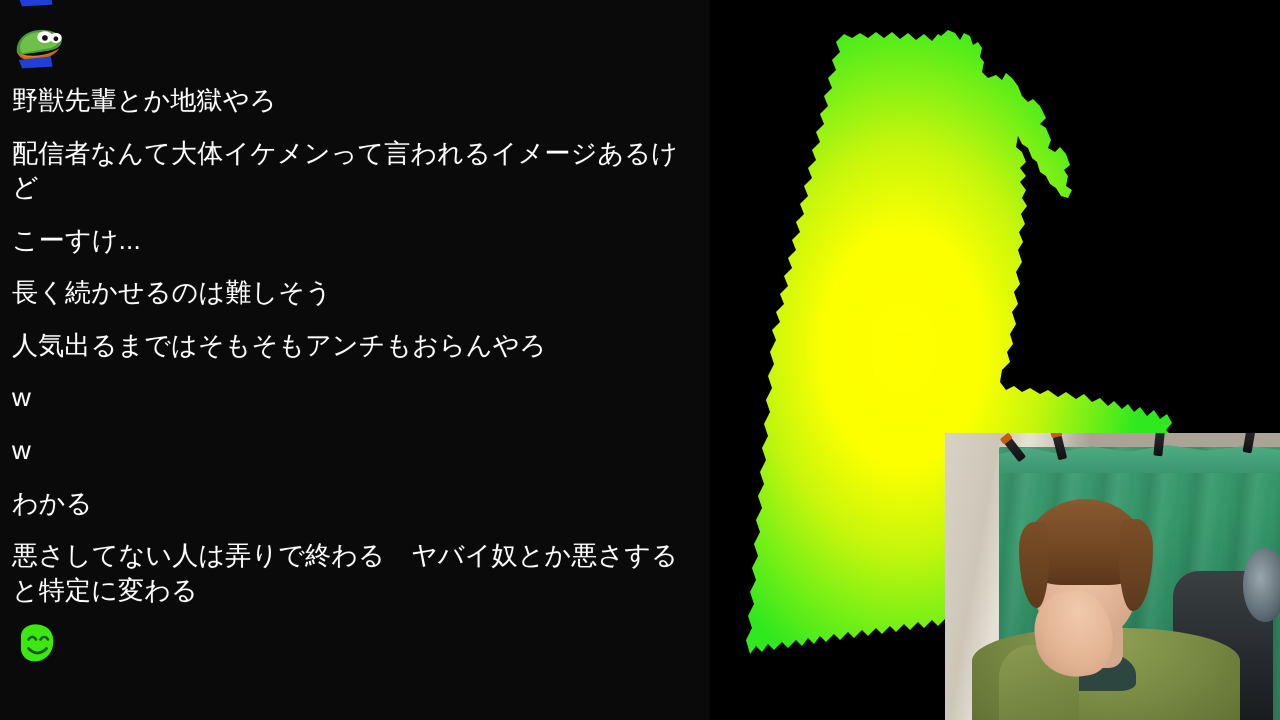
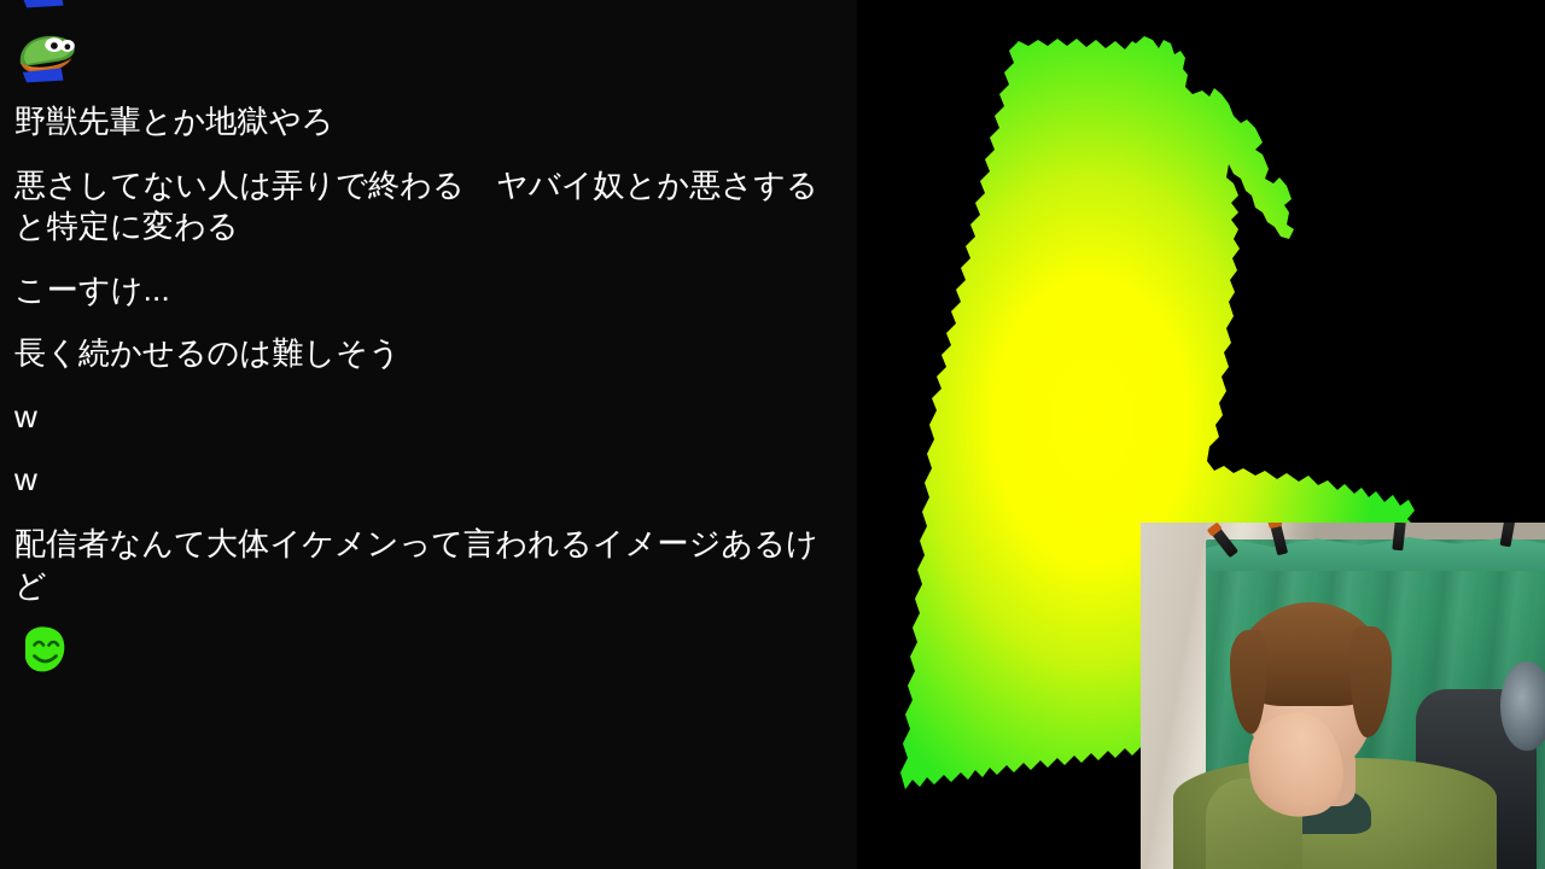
  野獣先輩とか地獄やろ
- 配信者なんて大体イケメンって言われるイメージあるけど
+ 悪さしてない人は弄りで終わる ヤバイ奴とか悪さすると特定に変わる
  こーすけ...
  長く続かせるのは難しそう
- 人気出るまではそもそもアンチもおらんやろ
  w
  w
- わかる
- 悪さしてない人は弄りで終わる ヤバイ奴とか悪さすると特定に変わる
+ 配信者なんて大体イケメンって言われるイメージあるけど
